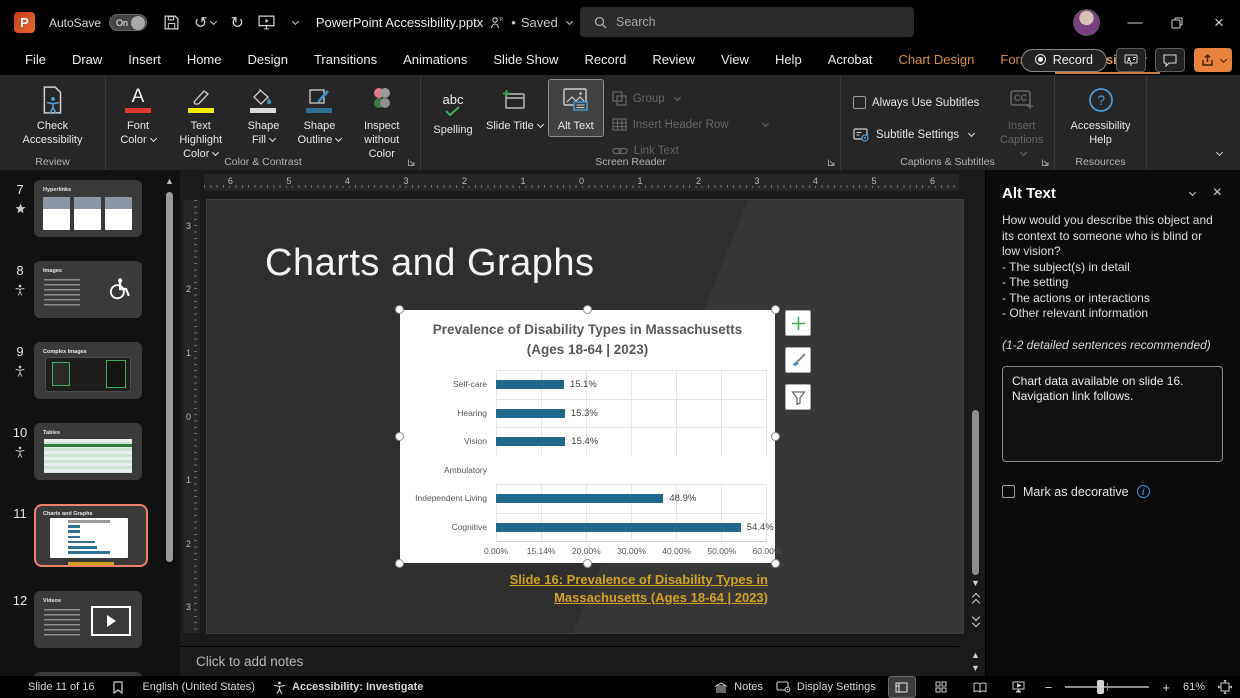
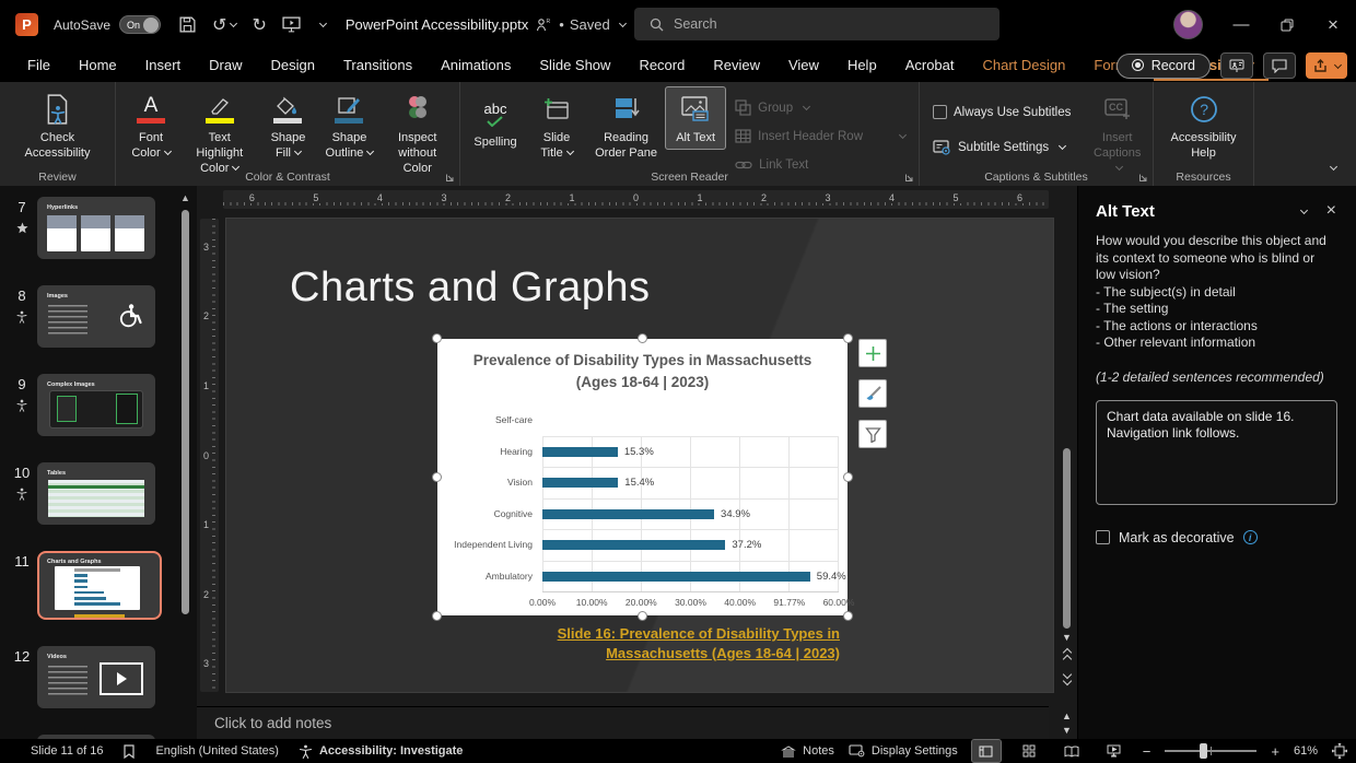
  P
  AutoSave
  On
  ↺
  ↻
  PowerPoint Accessibility.pptx
  •
  Saved
  Search
  —
  ×
  File
- Draw
+ Home
  Insert
- Home
+ Draw
  Design
  Transitions
  Animations
  Slide Show
  Record
  Review
  View
  Help
  Acrobat
  Chart Design
  Record
  Check Accessibility
  Review
  A
  Font Color
  Text Highlight Color
  Shape Fill
  Shape Outline
  Inspect without Color
  Color & Contrast
  abc
  Spelling
  Slide Title
+ Reading Order Pane
  Alt Text
  Group
  Insert Header Row
  Link Text
  Screen Reader
  Always Use Subtitles
  Subtitle Settings
  CC
  Insert Captions
  Captions & Subtitles
  ?
  Accessibility Help
  Resources
  7
  8
  9
  10
  11
  12
  ▲
  6
  5
  4
  3
  2
  1
  0
  1
  2
  3
  4
  5
  6
  3
  2
  1
  0
  1
  2
  3
  Charts and Graphs
  Prevalence of Disability Types in Massachusetts (Ages 18-64 | 2023)
  Self-care
- 15.1%
  Hearing
  15.3%
  Vision
  15.4%
- Ambulatory
+ Cognitive
+ 34.9%
  Independent Living
- 48.9%
+ 37.2%
- Cognitive
+ Ambulatory
- 54.4%
+ 59.4%
  0.00%
- 15.14%
+ 10.00%
  20.00%
  30.00%
  40.00%
- 50.00%
+ 91.77%
  60.00%
  Slide 16: Prevalence of Disability Types in Massachusetts (Ages 18-64 | 2023)
  ▼
  Click to add notes
  ▲
  ▼
  Alt Text
  ×
  How would you describe this object and its context to someone who is blind or low vision?
  - The subject(s) in detail
  - The setting
  - The actions or interactions
  - Other relevant information
  (1-2 detailed sentences recommended)
  Mark as decorative
  i
  Slide 11 of 16
  English (United States)
  Accessibility: Investigate
  Notes
  Display Settings
  −
  +
  61%
